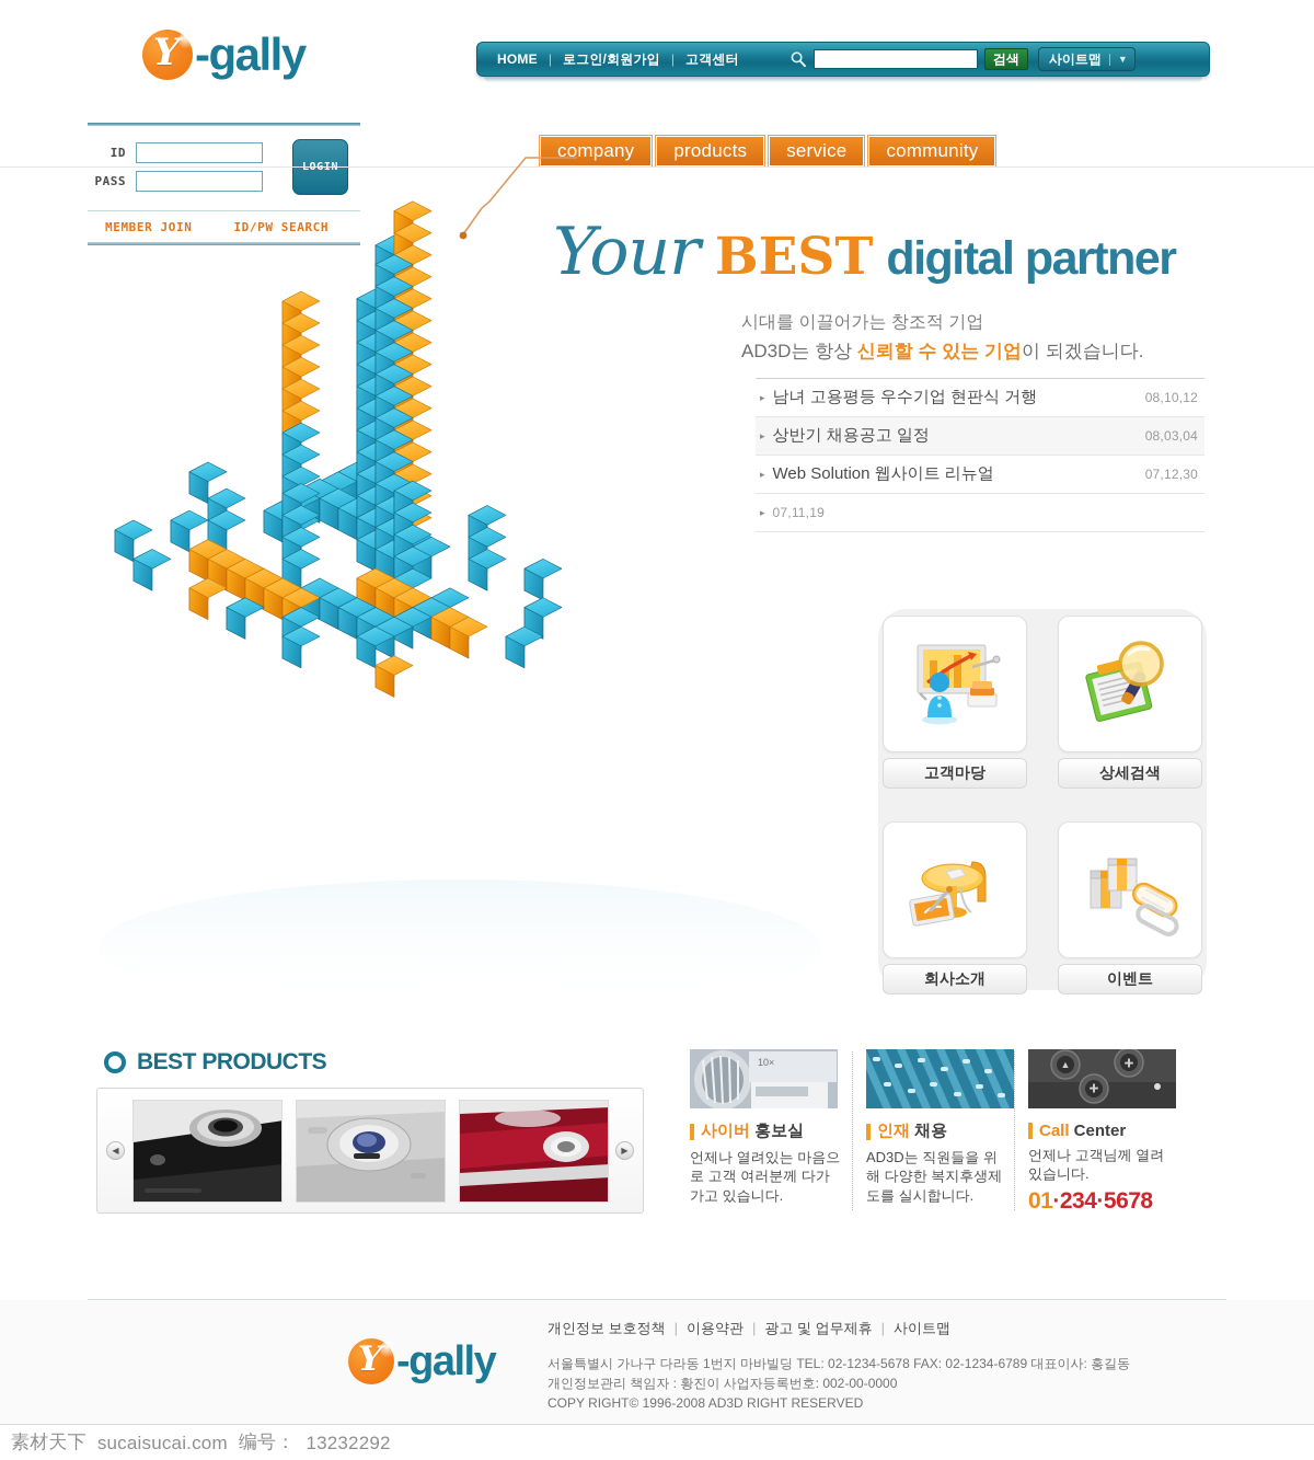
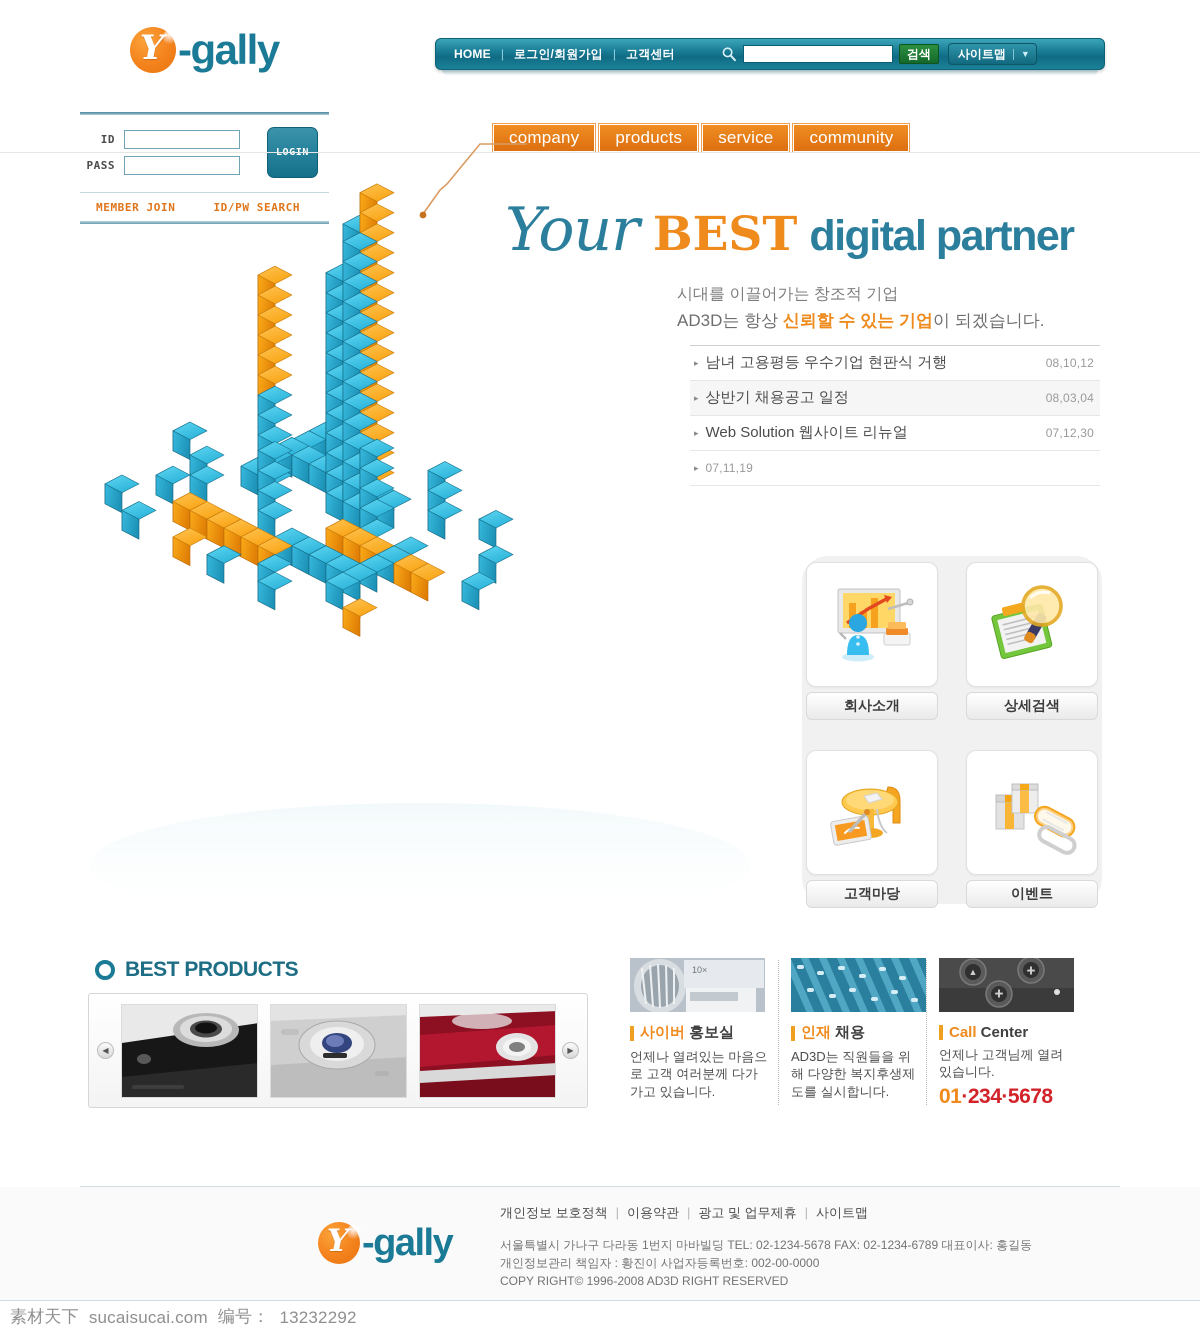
  Y
  -gally
  HOME
  |
  로그인/회원가입
  |
  고객센터
  검색
  사이트맵
  ▼
  ID
  PASS
  MEMBER JOIN
  ID/PW SEARCH
  company
  products
  service
  community
  Your
  BEST
  digital partner
  시대를 이끌어가는 창조적 기업
  AD3D는 항상 신뢰할 수 있는 기업이 되겠습니다.
  ▸
  남녀 고용평등 우수기업 현판식 거행
  08,10,12
  ▸
  상반기 채용공고 일정
  08,03,04
  ▸
  Web Solution 웹사이트 리뉴얼
  07,12,30
  ▸
  07,11,19
- 고객마당
+ 회사소개
  상세검색
- 회사소개
+ 고객마당
  이벤트
  BEST PRODUCTS
  ◀
  ▶
  10×
  사이버 홍보실
  언제나 열려있는 마음으로 고객 여러분께 다가가고 있습니다.
  인재 채용
  AD3D는 직원들을 위해 다양한 복지후생제도를 실시합니다.
  ▲
  ✚
  ✚
  Call Center
  언제나 고객님께 열려있습니다.
  01·234·5678
  Y
  -gally
  개인정보 보호정책 | 이용약관 | 광고 및 업무제휴 | 사이트맵
  서울특별시 가나구 다라동 1번지 마바빌딩 TEL: 02-1234-5678 FAX: 02-1234-6789 대표이사: 홍길동
  개인정보관리 책임자 : 황진이 사업자등록번호: 002-00-0000
  COPY RIGHT© 1996-2008 AD3D RIGHT RESERVED
  素材天下
  sucaisucai.com
  编号：
  13232292
